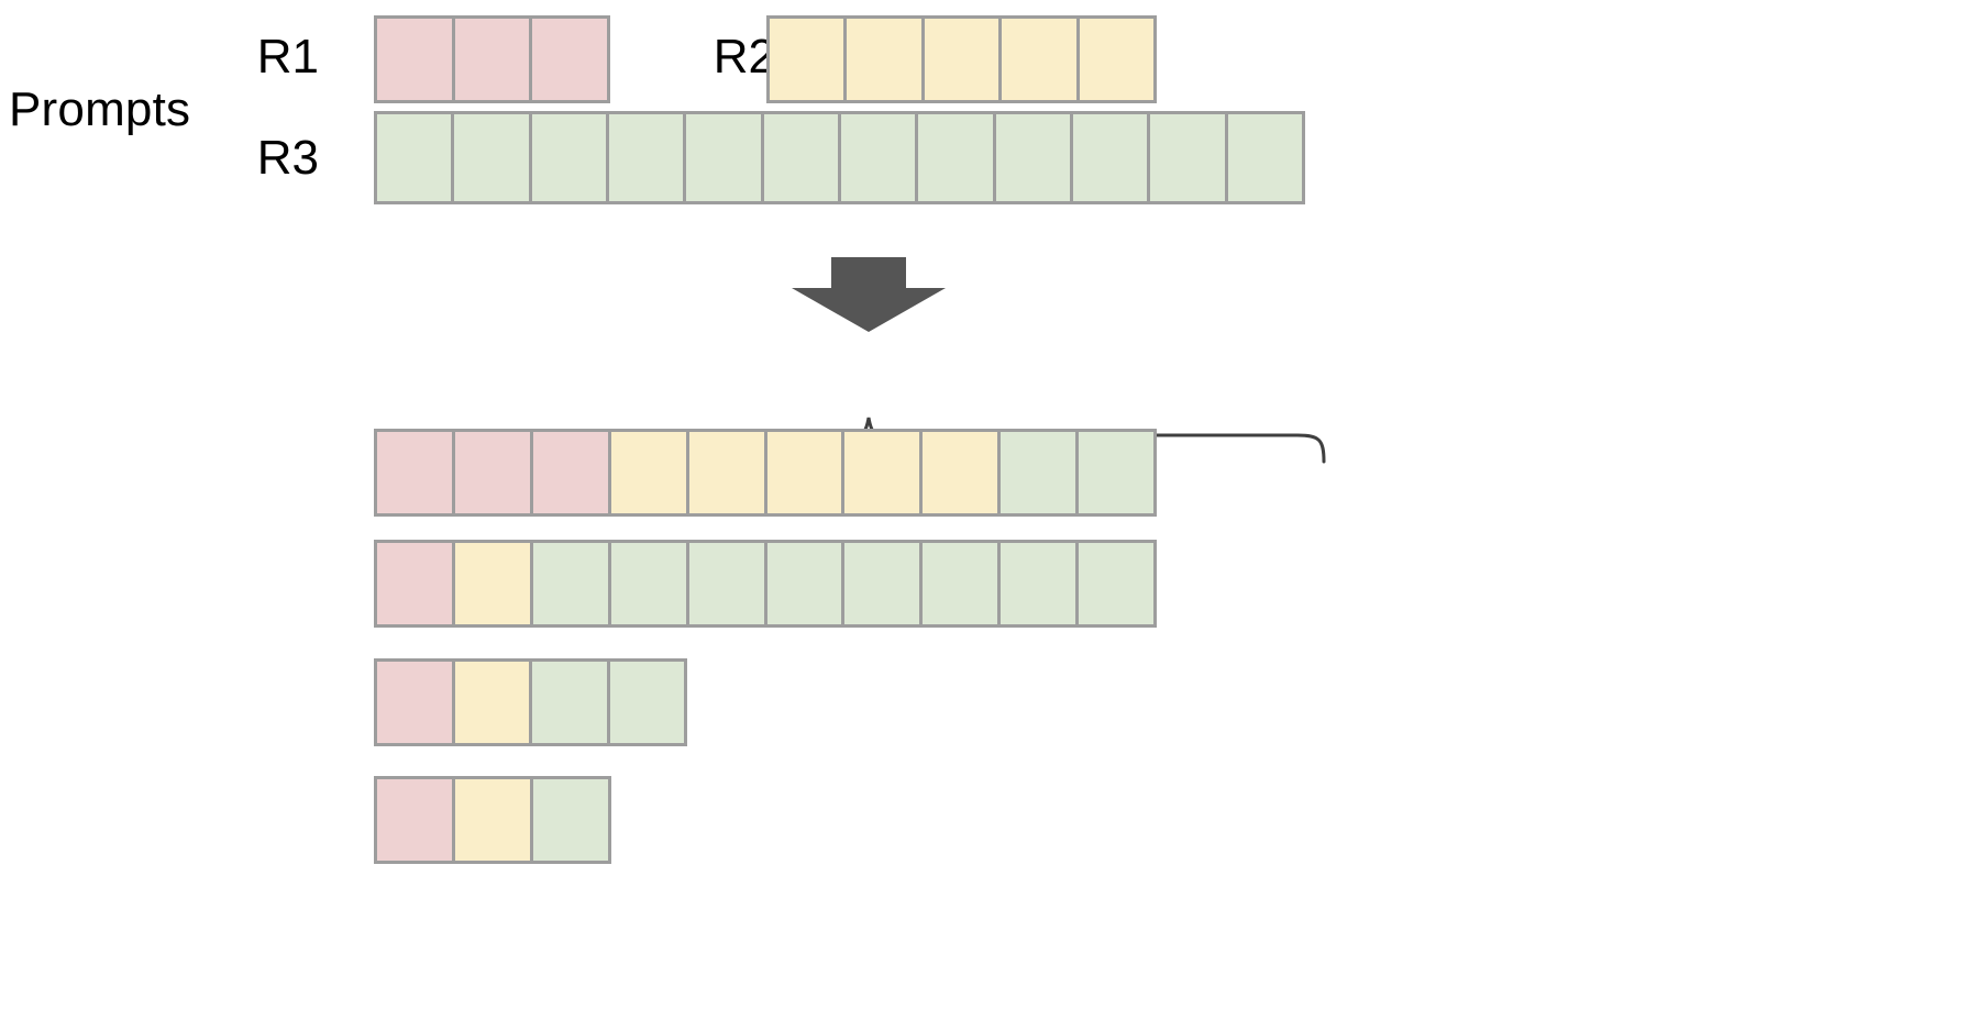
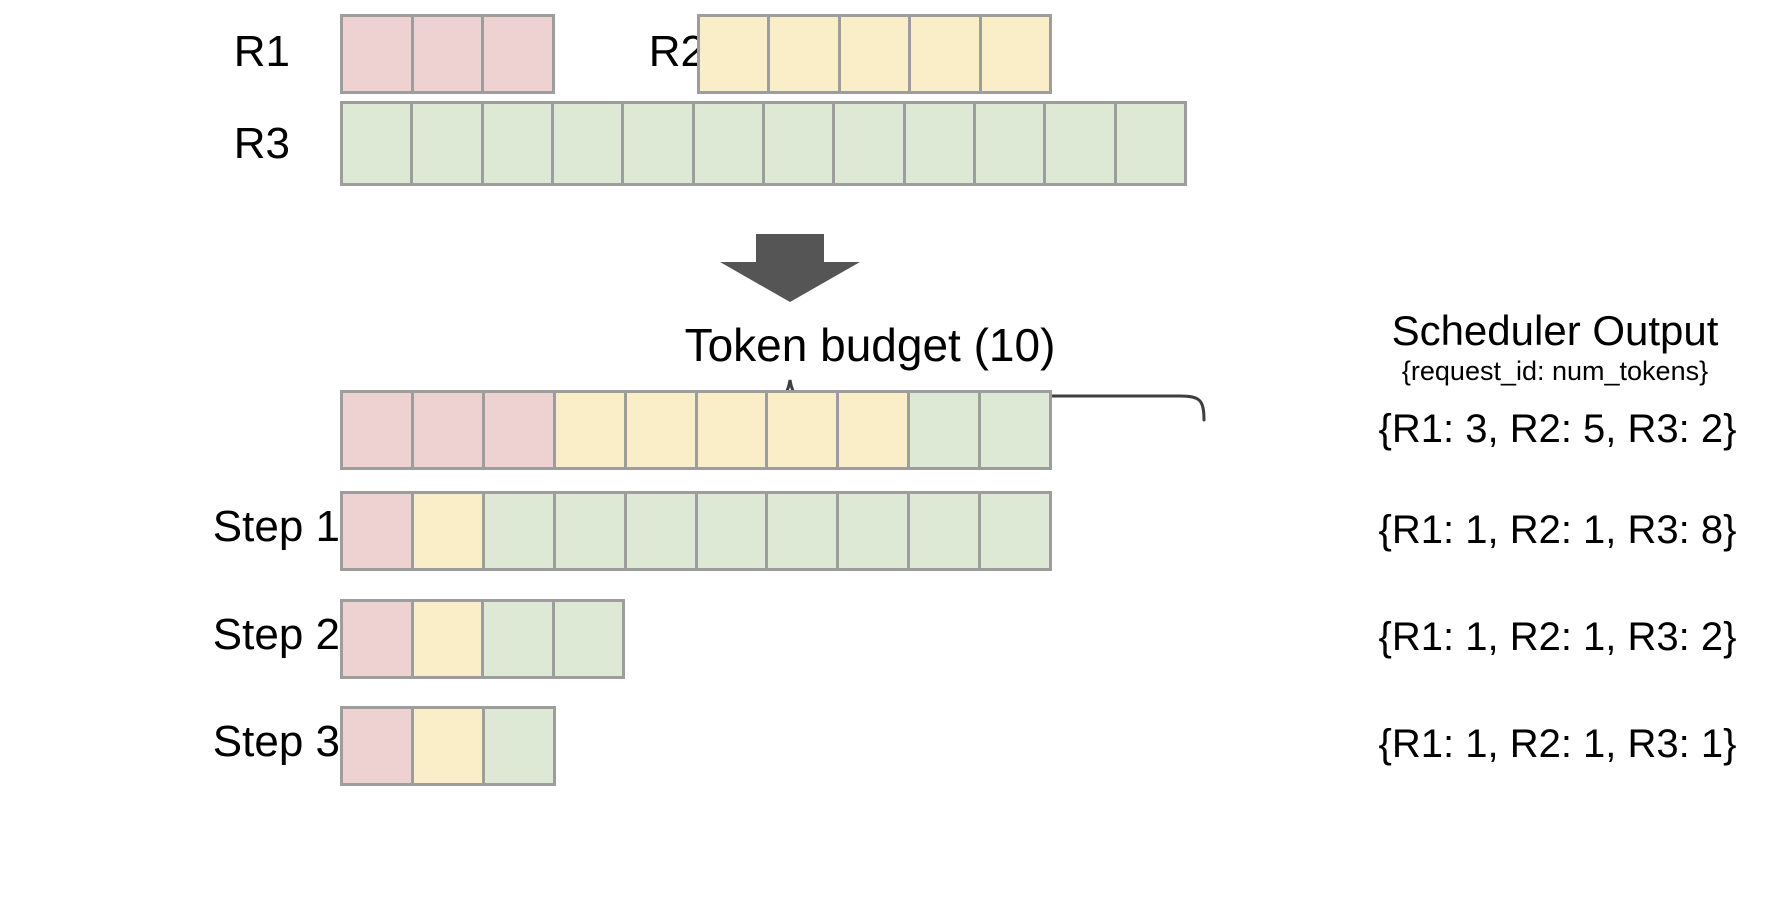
- Prompts
  R1
  R2
  R3
+ Token budget (10)
+ Step 1
+ Step 2
+ Step 3
+ Scheduler Output
+ {request_id: num_tokens}
+ {R1: 3, R2: 5, R3: 2}
+ {R1: 1, R2: 1, R3: 8}
+ {R1: 1, R2: 1, R3: 2}
+ {R1: 1, R2: 1, R3: 1}
